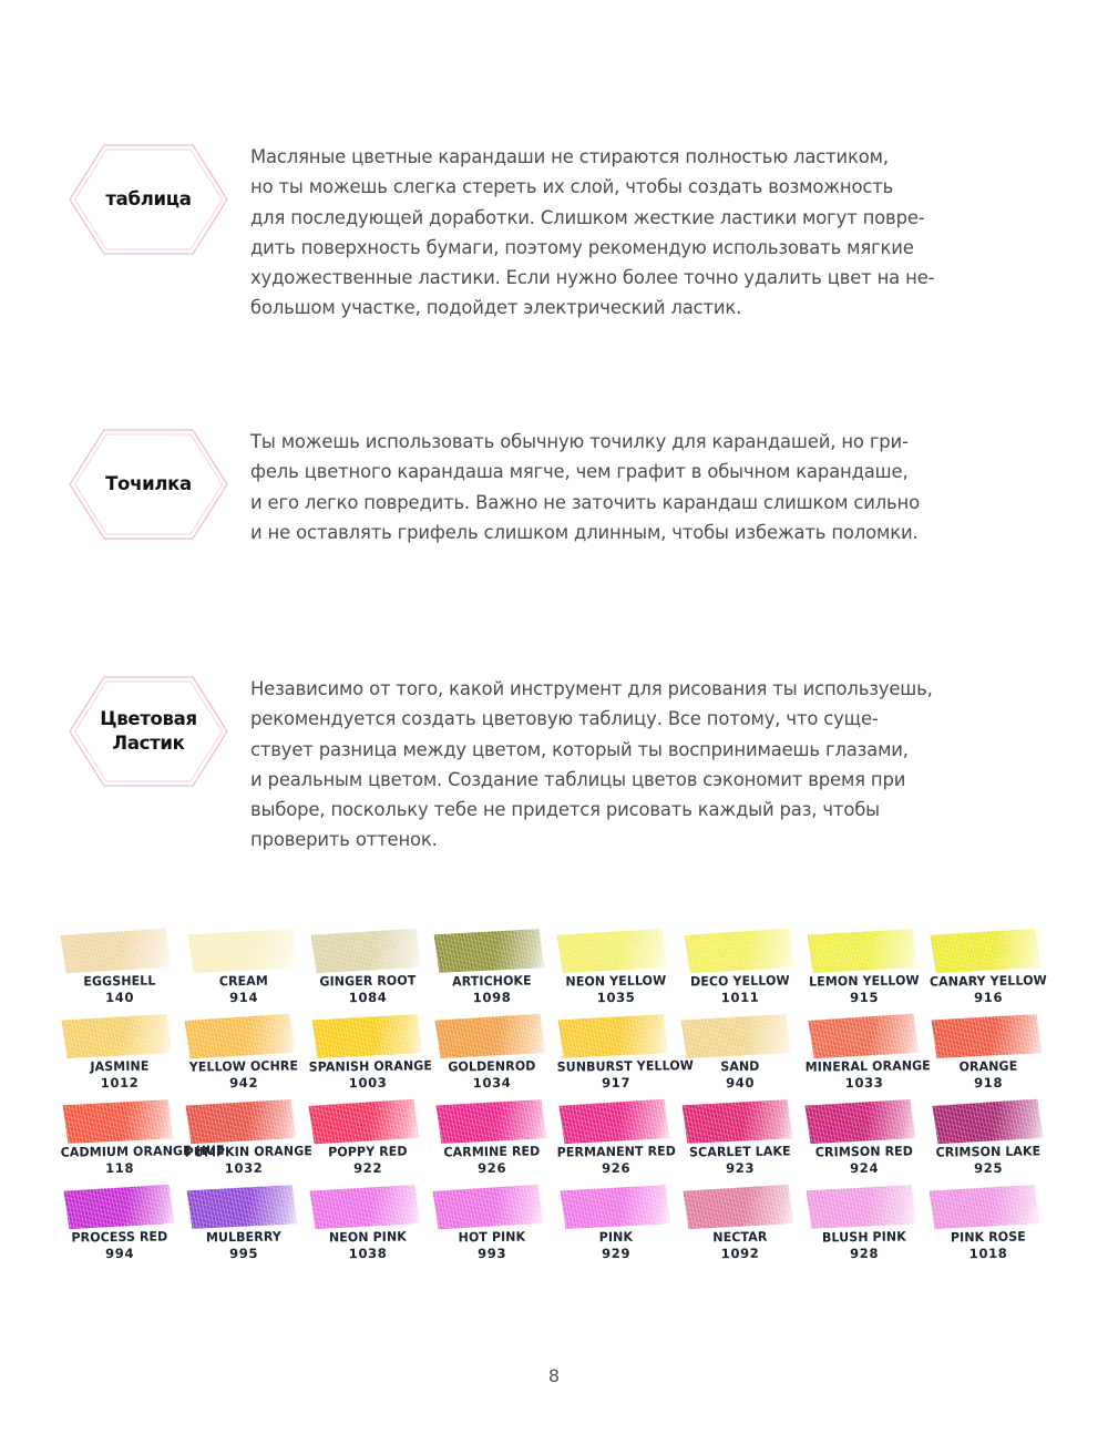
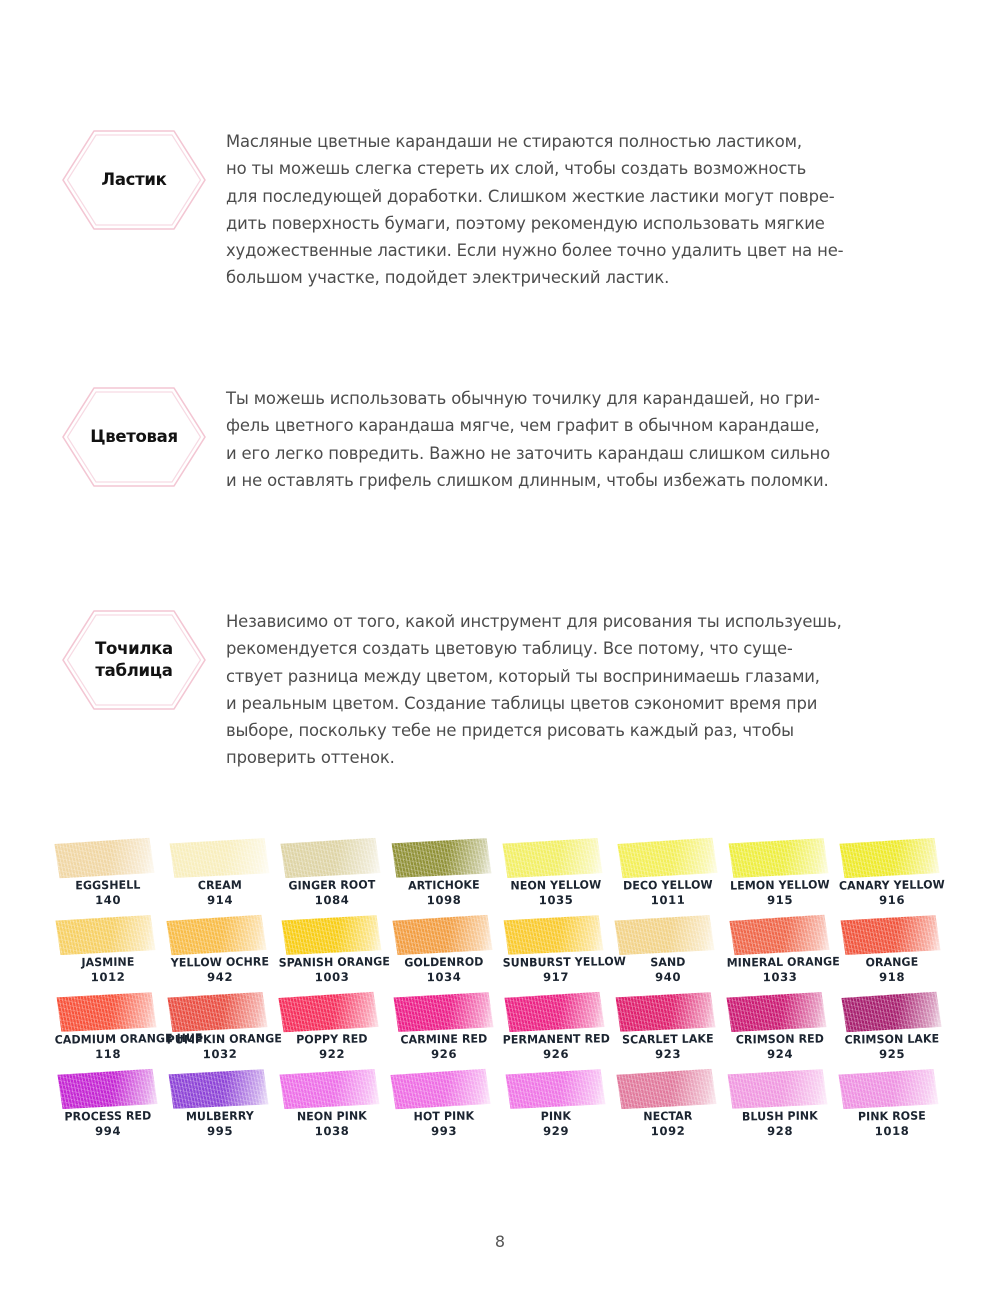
- таблица
+ Ластик
  Масляные цветные карандаши не стираются полностью ластиком,
  но ты можешь слегка стереть их слой, чтобы создать возможность
  для последующей доработки. Слишком жесткие ластики могут повре-
  дить поверхность бумаги, поэтому рекомендую использовать мягкие
  художественные ластики. Если нужно более точно удалить цвет на не-
  большом участке, подойдет электрический ластик.
- Точилка
+ Цветовая
  Ты можешь использовать обычную точилку для карандашей, но гри-
  фель цветного карандаша мягче, чем графит в обычном карандаше,
  и его легко повредить. Важно не заточить карандаш слишком сильно
  и не оставлять грифель слишком длинным, чтобы избежать поломки.
- Цветовая
+ Точилка
- Ластик
+ таблица
  Независимо от того, какой инструмент для рисования ты используешь,
  рекомендуется создать цветовую таблицу. Все потому, что суще-
  ствует разница между цветом, который ты воспринимаешь глазами,
  и реальным цветом. Создание таблицы цветов сэкономит время при
  выборе, поскольку тебе не придется рисовать каждый раз, чтобы
  проверить оттенок.
  EGGSHELL
  140
  CREAM
  914
  GINGER ROOT
  1084
  ARTICHOKE
  1098
  NEON YELLOW
  1035
  DECO YELLOW
  1011
  LEMON YELLOW
  915
  CANARY YELLOW
  916
  JASMINE
  1012
  YELLOW OCHRE
  942
  SPANISH ORANGE
  1003
  GOLDENROD
  1034
  SUNBURST YELLO
  917
  SAND
  940
  MINERAL ORANG
  1033
  ORANGE
  918
  CADMIUM ORANG
  118
  PUMPKIN ORANG
  1032
  POPPY RED
  922
  CARMINE RED
  926
  PERMANENT RED
  926
  SCARLET LAKE
  923
  CRIMSON RED
  924
  CRIMSON LAKE
  925
  PROCESS RED
  994
  MULBERRY
  995
  NEON PINK
  1038
  HOT PINK
  993
  PINK
  929
  NECTAR
  1092
  BLUSH PINK
  928
  PINK ROSE
  1018
  8
